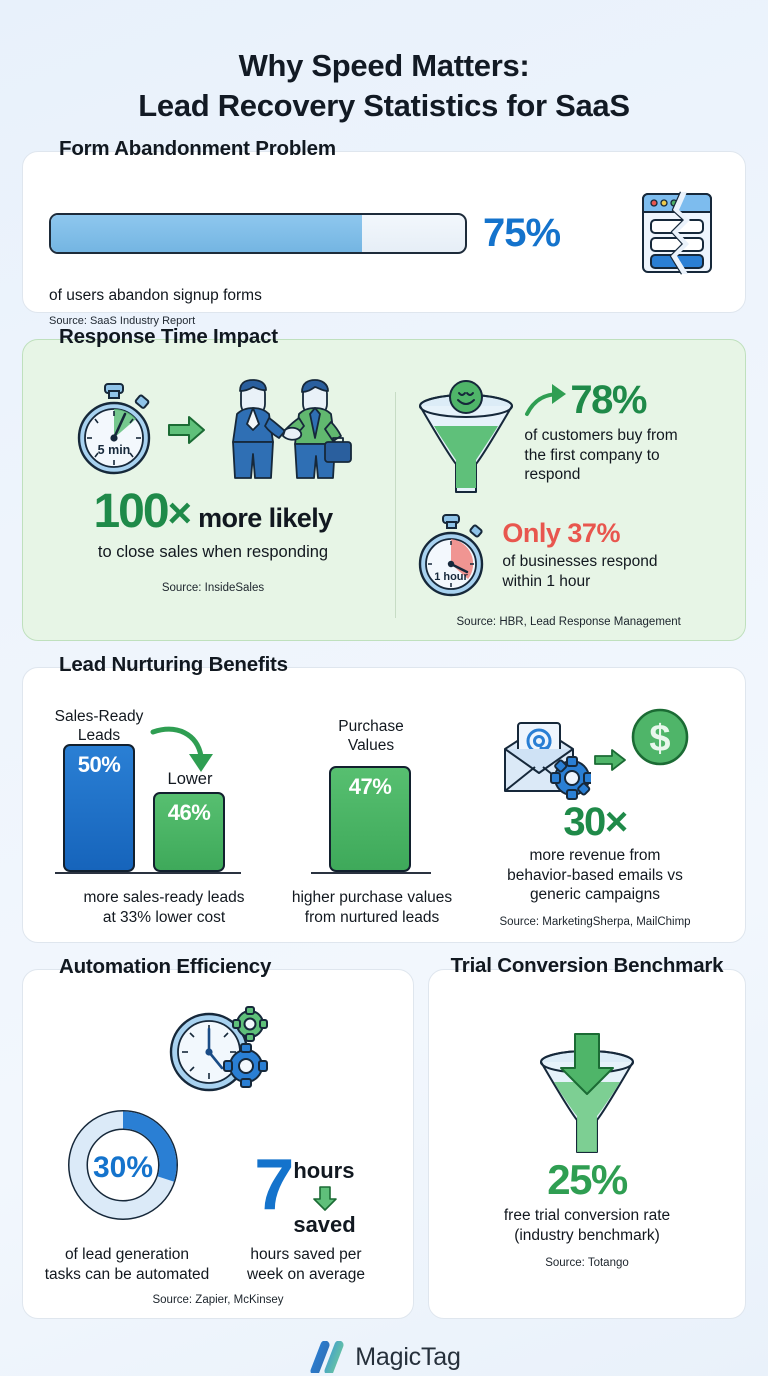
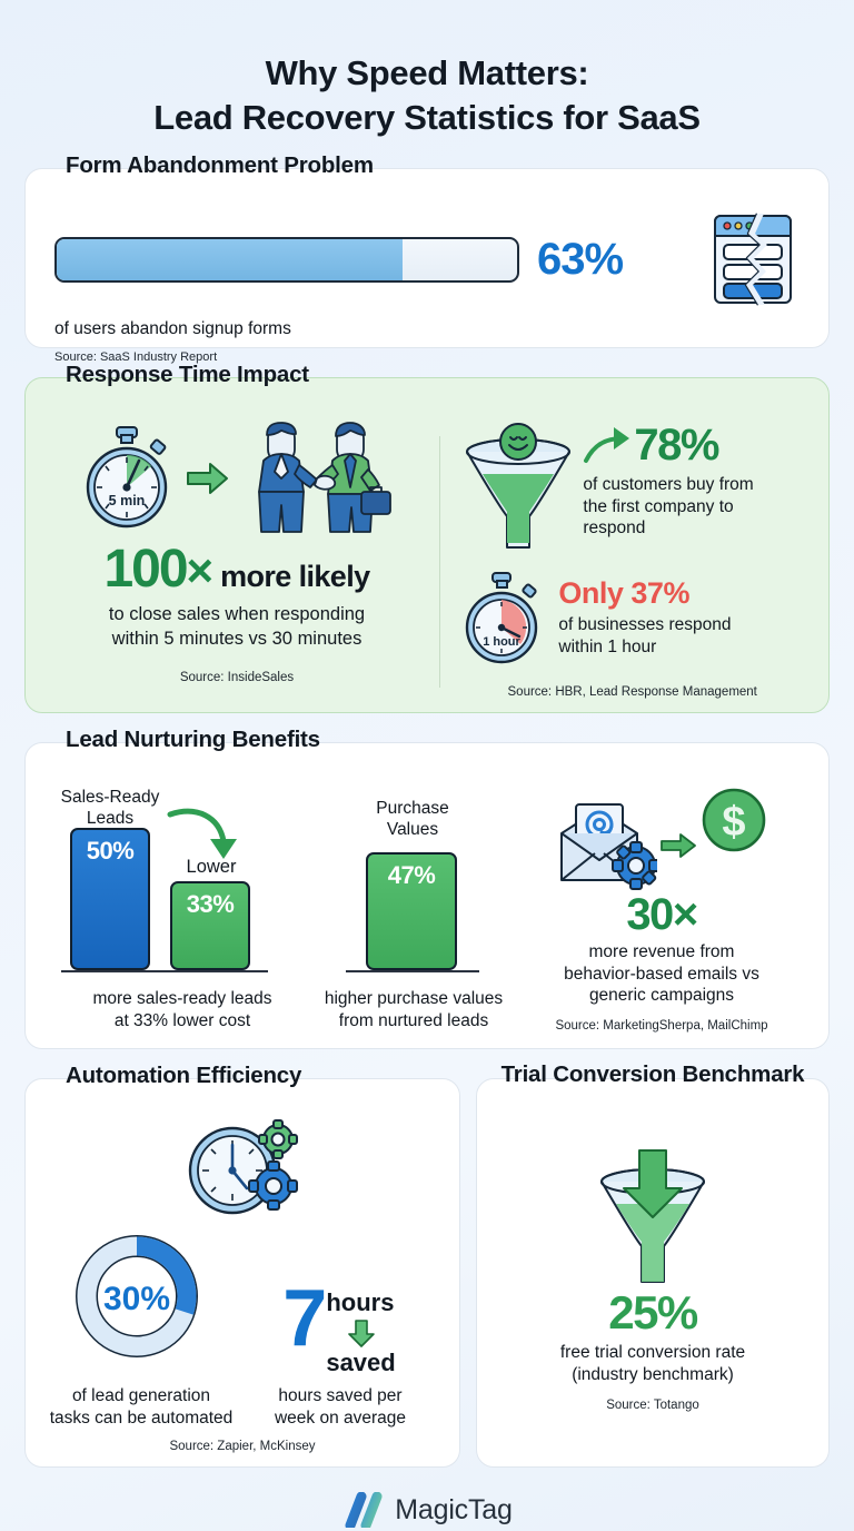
  Why Speed Matters:
  Lead Recovery Statistics for SaaS
  Form Abandonment Problem
- 75%
+ 63%
  of users abandon signup forms
  Source: SaaS Industry Report
  Response Time Impact
  5 min
  100×
  more likely
  to close sales when responding
+ within 5 minutes vs 30 minutes
  Source: InsideSales
  78%
  of customers buy from
  the first company to
  respond
  1 hour
  Only 37%
  of businesses respond
  within 1 hour
  Source: HBR, Lead Response Management
  Lead Nurturing Benefits
  Sales-Ready
  Leads
  Lower
  50%
- 46%
+ 33%
  more sales-ready leads
  at 33% lower cost
  Purchase
  Values
  47%
  higher purchase values
  from nurtured leads
  $
  30×
  more revenue from
  behavior-based emails vs
  generic campaigns
  Source: MarketingSherpa, MailChimp
  Automation Efficiency
  30%
  7
  hours saved
  of lead generation
  tasks can be automated
  hours saved per
  week on average
  Source: Zapier, McKinsey
  Trial Conversion Benchmark
  25%
  free trial conversion rate
  (industry benchmark)
  Source: Totango
  MagicTag
